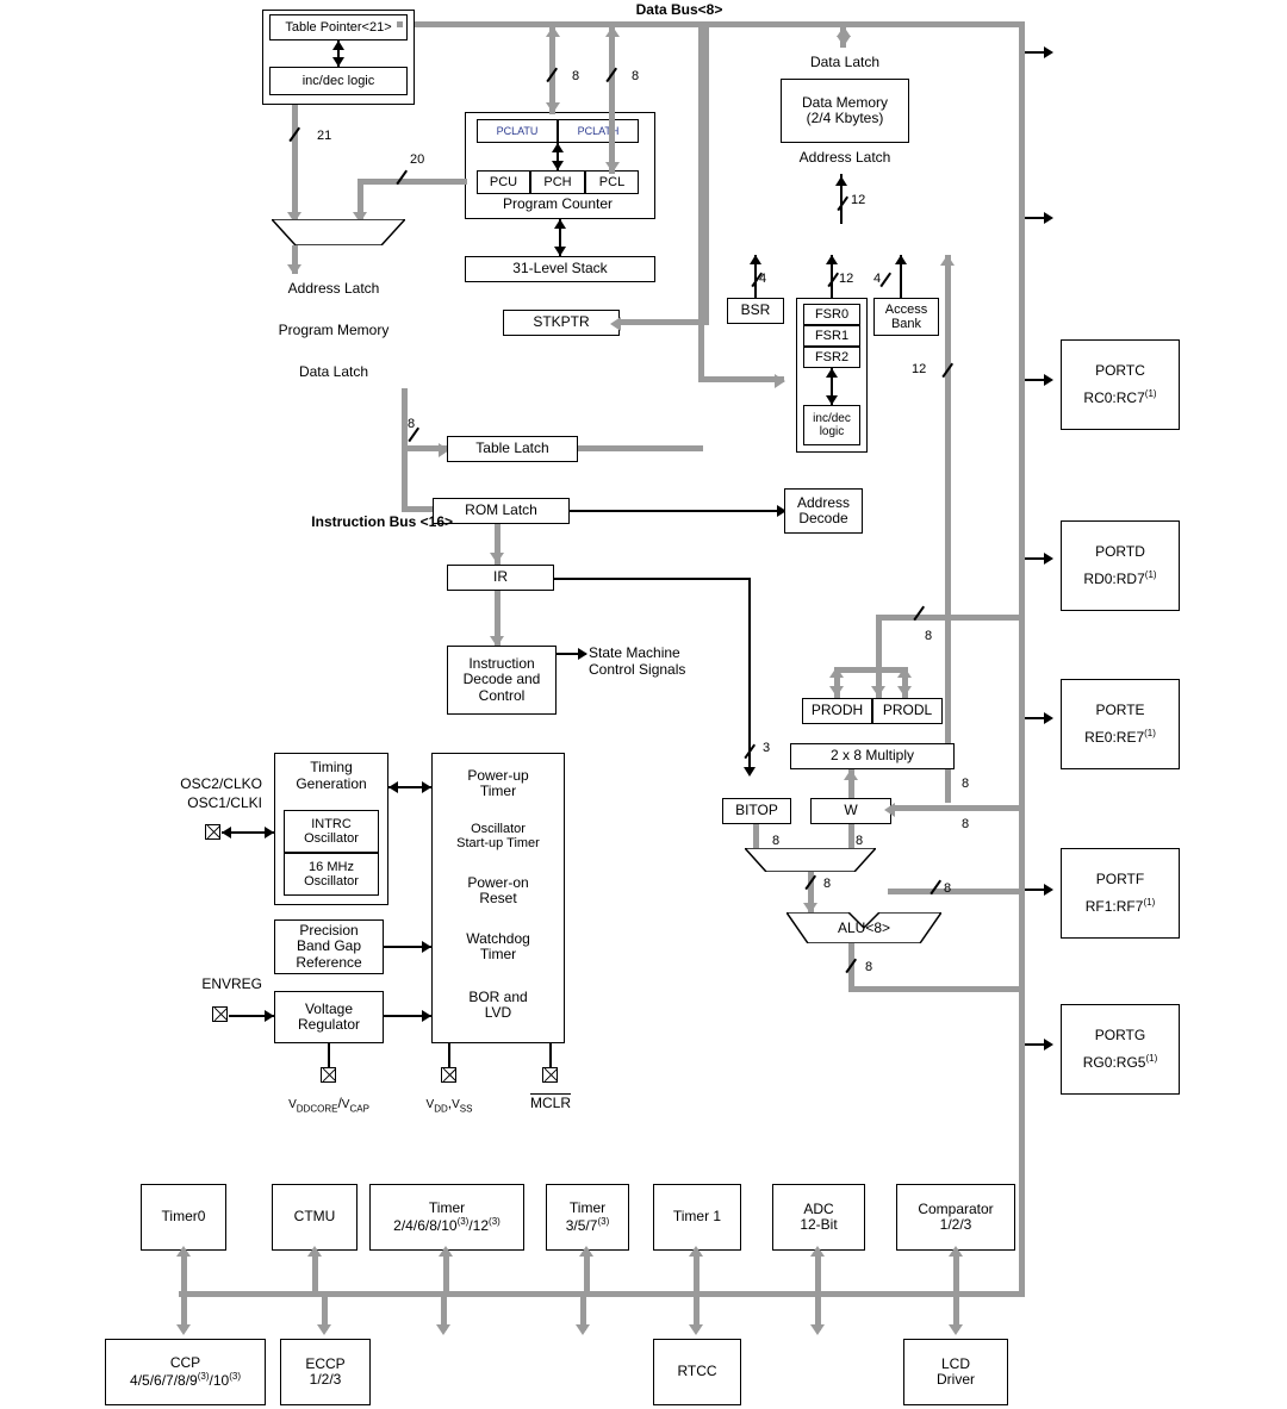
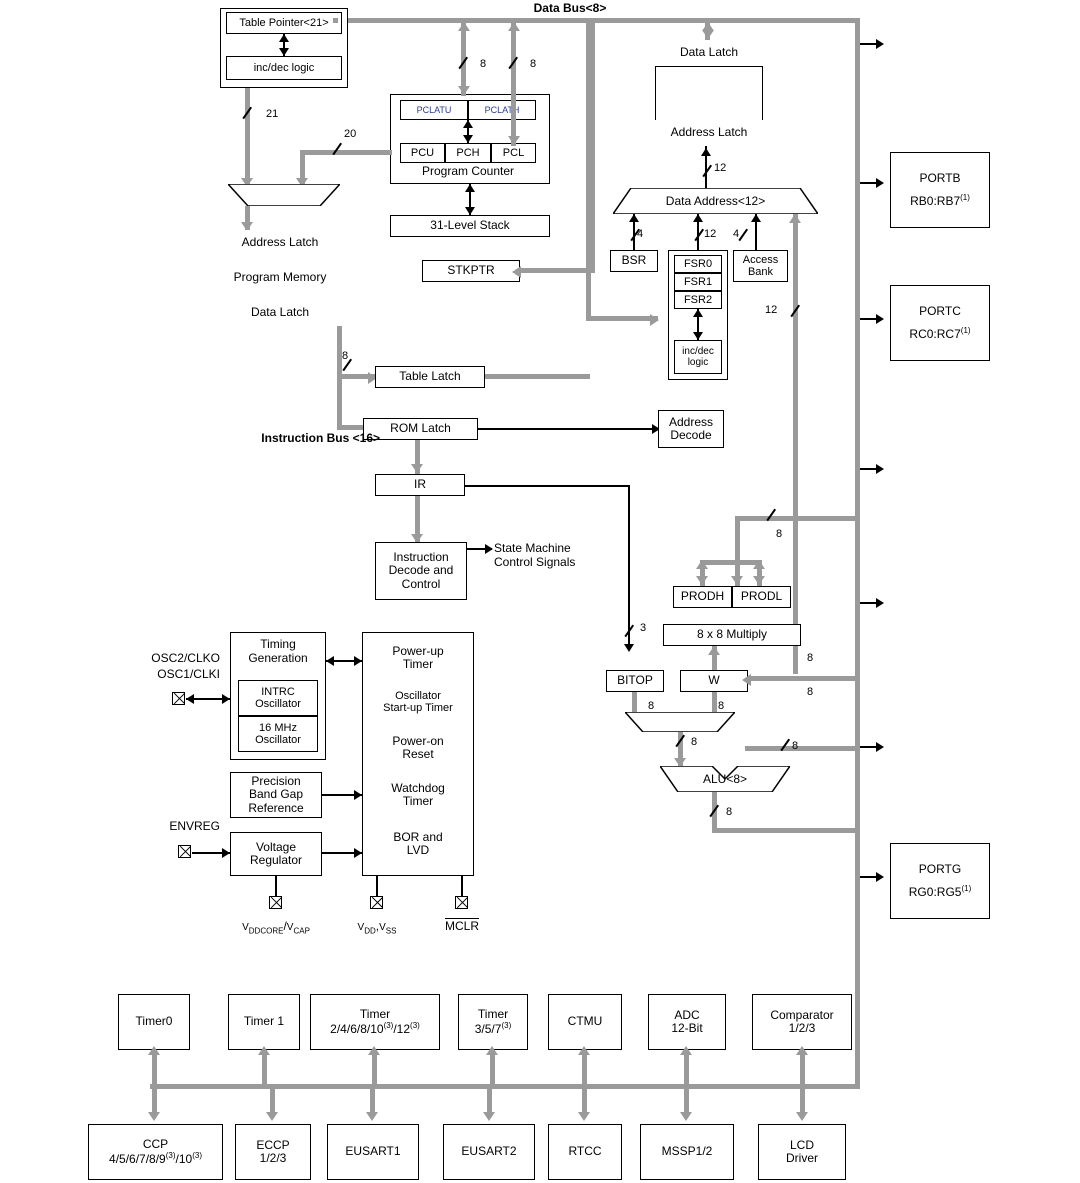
  Data Bus<8>
  Table Pointer<21>
  inc/dec logic
  21
  PCLATU
  PCLAH
  PCU
  PCH
  PCL
  Program Counter
  8
  8
  20
  Address Latch
  Program Memory
  Data Latch
  8
  31-Level Stack
  STKPTR
  Table Latch
  ROM Latch
  IR
  Instruction Bus <16>
  3
  Instruction
  Decode and
  Control
  State Machine
  Control Signals
  Data Latch
- Data Memory
- (2/4 Kbytes)
  Address Latch
+ Data Address<12>
  12
  BSR
  FSR0
  FSR1
  FSR2
  inc/dec
  logic
  Access
  Bank
  4
  12
  4
  Address
  Decode
  12
  PRODH
  PRODL
- 2 x 8 Multiply
+ 8 x 8 Multiply
  BITOP
  W
  8
  8
  8
  8
  8
  8
  ALU<8>
  8
  8
  Timing
  Generation
  INTRC
  Oscillator
  16 MHz
  Oscillator
  Precision
  Band Gap
  Reference
  Voltage
  Regulator
  Power-up
  Timer
  Oscillator
  Start-up Timer
  Power-on
  Reset
  Watchdog
  Timer
  BOR and
  LVD
  OSC2/CLKO
  OSC1/CLKI
  ENVREG
  VDDCORE/VCAP
  VDD,VSS
  MCLR
+ PORTB
+ RB0:RB7(1)
  PORTC
  RC0:RC7(1)
- PORTD
- RD0:RD7(1)
- PORTE
- RE0:RE7(1)
- PORTF
- RF1:RF7(1)
  PORTG
  RG0:RG5(1)
  Timer0
- CTMU
+ Timer 1
  Timer
  2/4/6/8/10(3)/12(3)
  Timer
  3/5/7(3)
- Timer 1
+ CTMU
  ADC
  12-Bit
  Comparator
  1/2/3
  CCP
  4/5/6/7/8/9(3)/10(3)
  ECCP
  1/2/3
+ EUSART1
+ EUSART2
  RTCC
+ MSSP1/2
  LCD
  Driver
